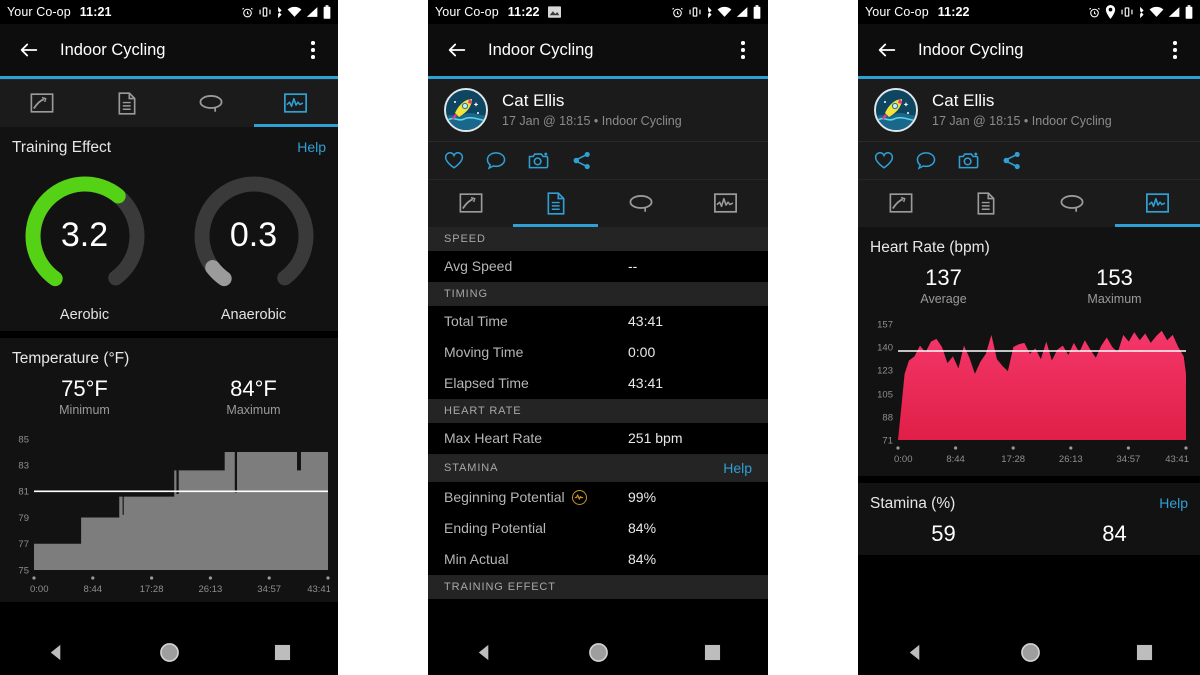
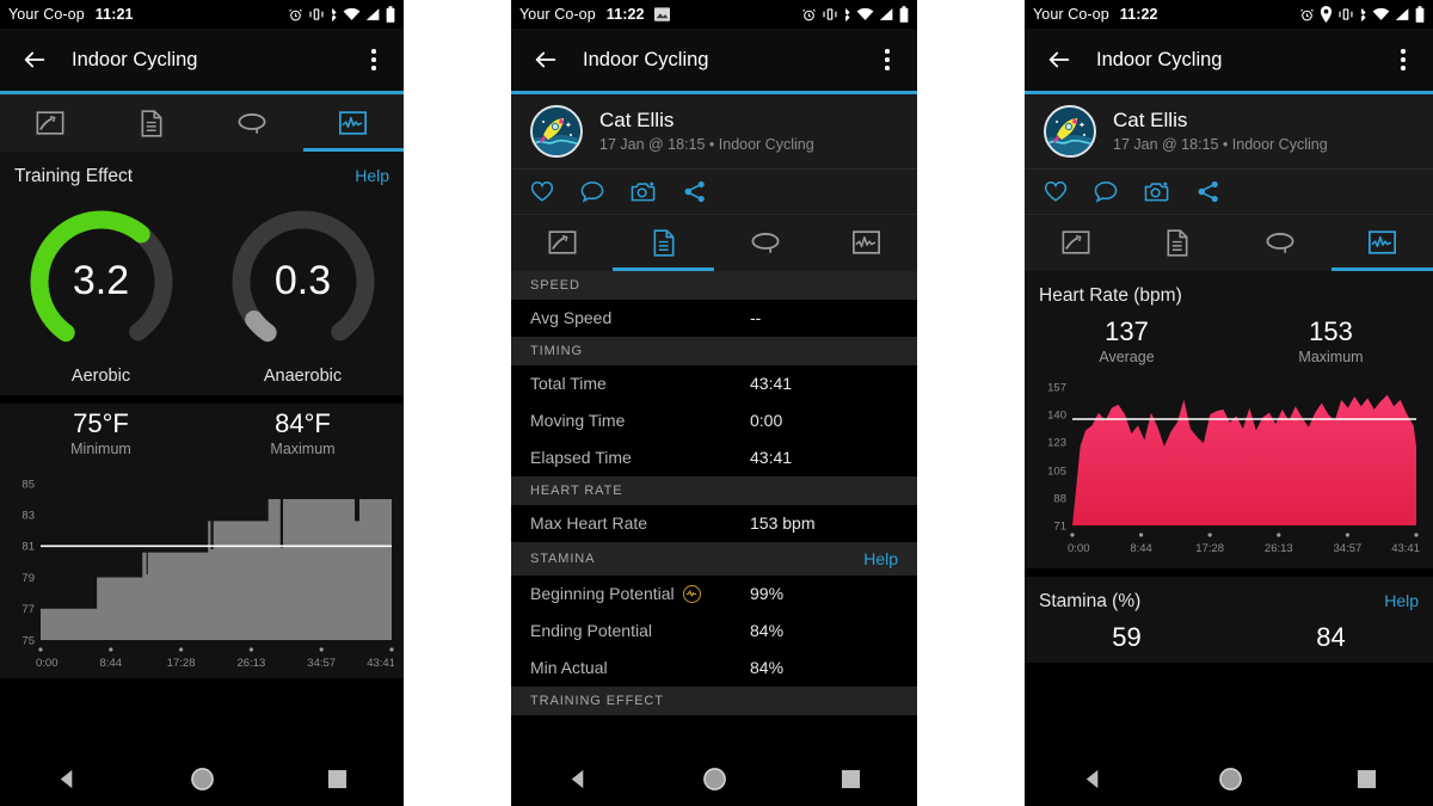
  Your Co-op
  11:21
  Indoor Cycling
  Training Effect
  Help
  3.2
  Aerobic
  0.3
  Anaerobic
- Temperature (°F)
  75°F
  Minimum
  84°F
  Maximum
  85
  83
  81
  79
  77
  75
  0:00
  8:44
  17:28
  26:13
  34:57
  43:41
  Your Co-op
  11:22
  Indoor Cycling
  Cat Ellis
  17 Jan @ 18:15 • Indoor Cycling
  SPEED
  Avg Speed
  --
  TIMING
  Total Time
  43:41
  Moving Time
  0:00
  Elapsed Time
  43:41
  HEART RATE
  Max Heart Rate
- 251 bpm
+ 153 bpm
  STAMINA
  Help
  Beginning Potential
  99%
  Ending Potential
  84%
  Min Actual
  84%
  TRAINING EFFECT
  Your Co-op
  11:22
  Indoor Cycling
  Cat Ellis
  17 Jan @ 18:15 • Indoor Cycling
  Heart Rate (bpm)
  137
  Average
  153
  Maximum
  157
  140
  123
  105
  88
  71
  0:00
  8:44
  17:28
  26:13
  34:57
  43:41
  Stamina (%)
  Help
  59
  84
